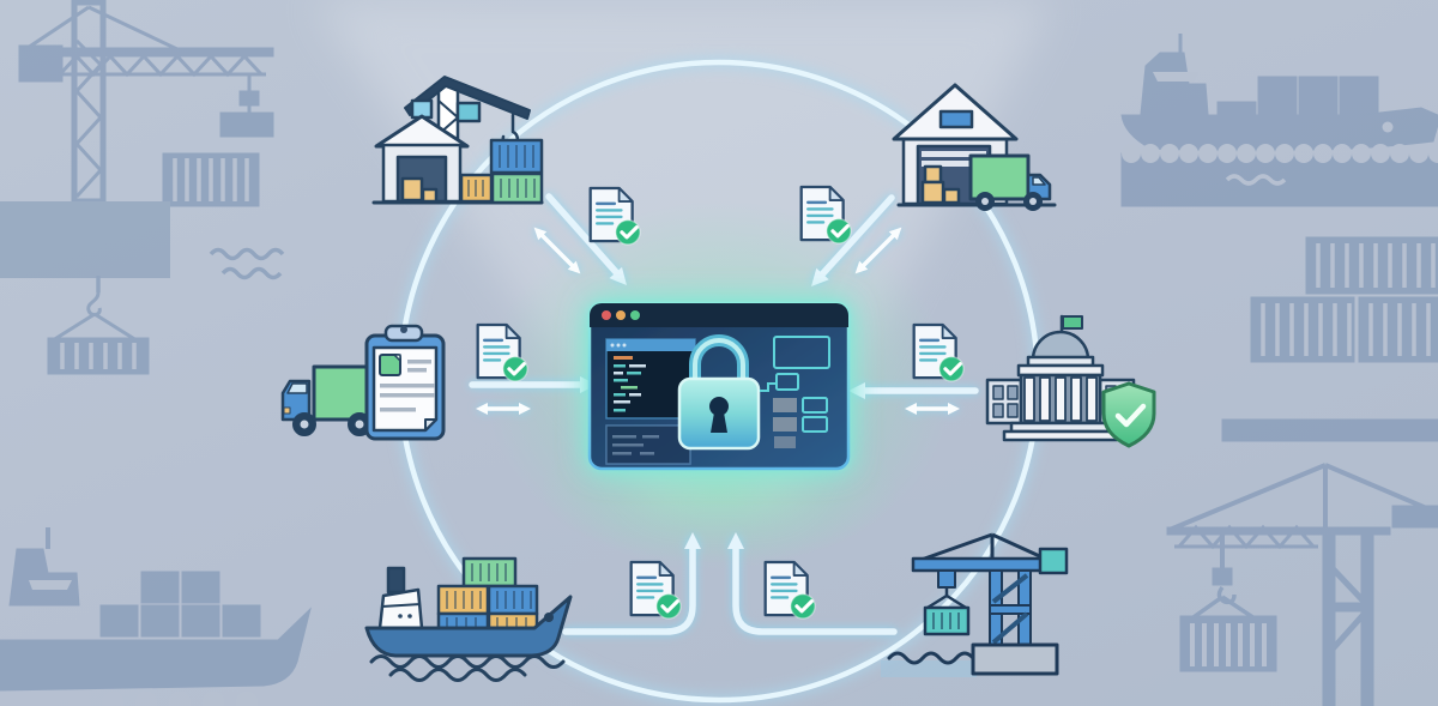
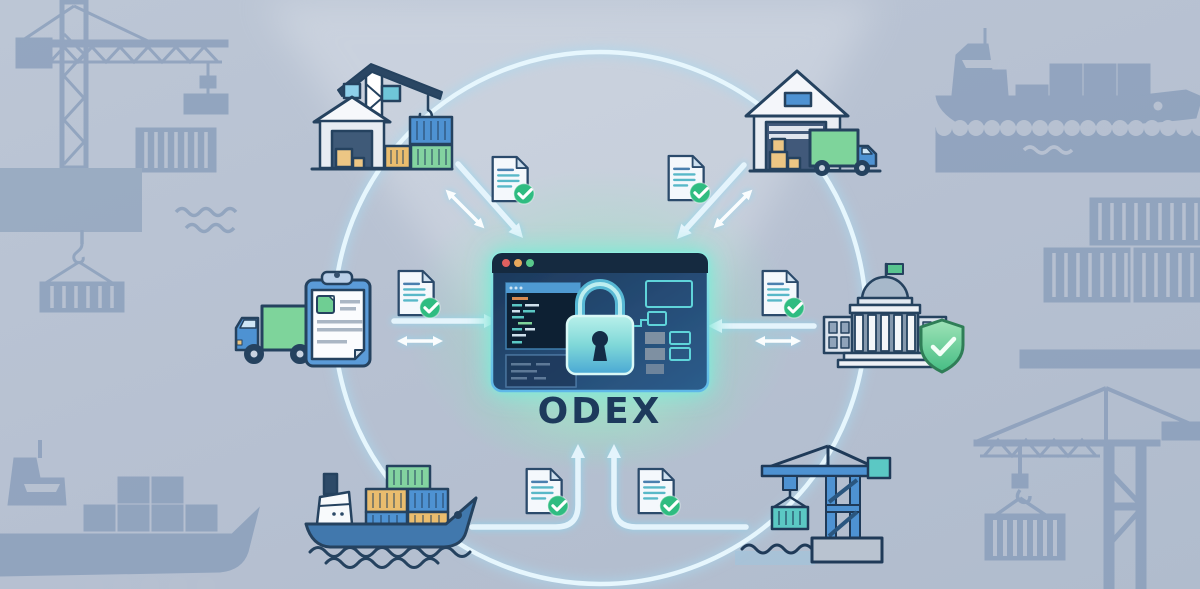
+ ODEX
